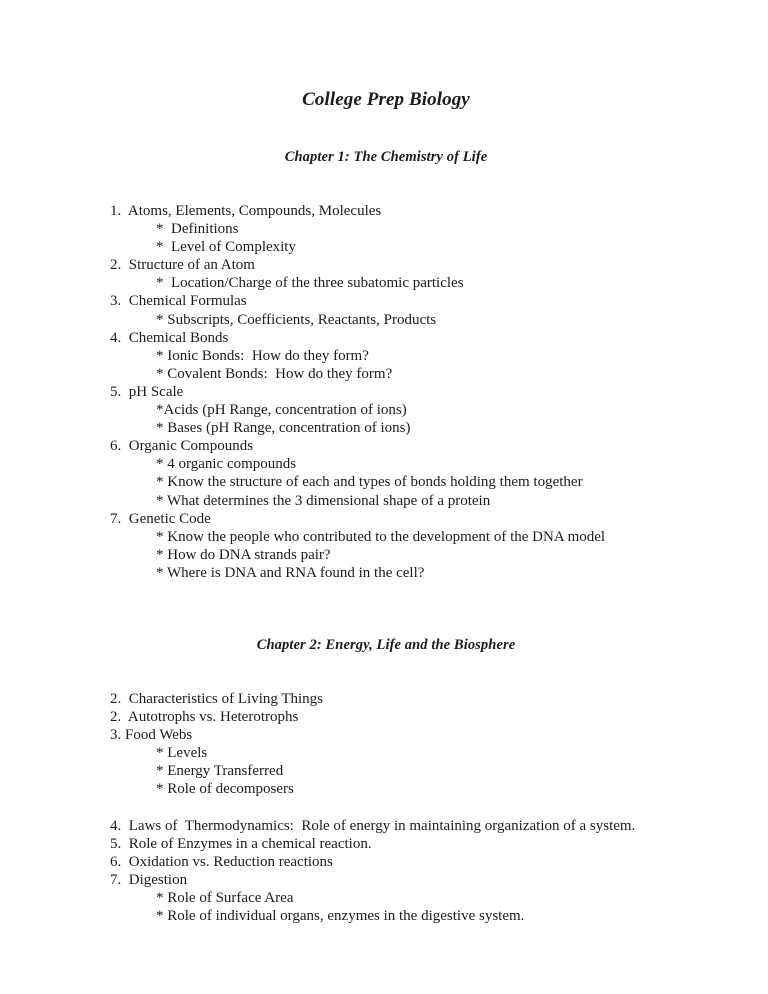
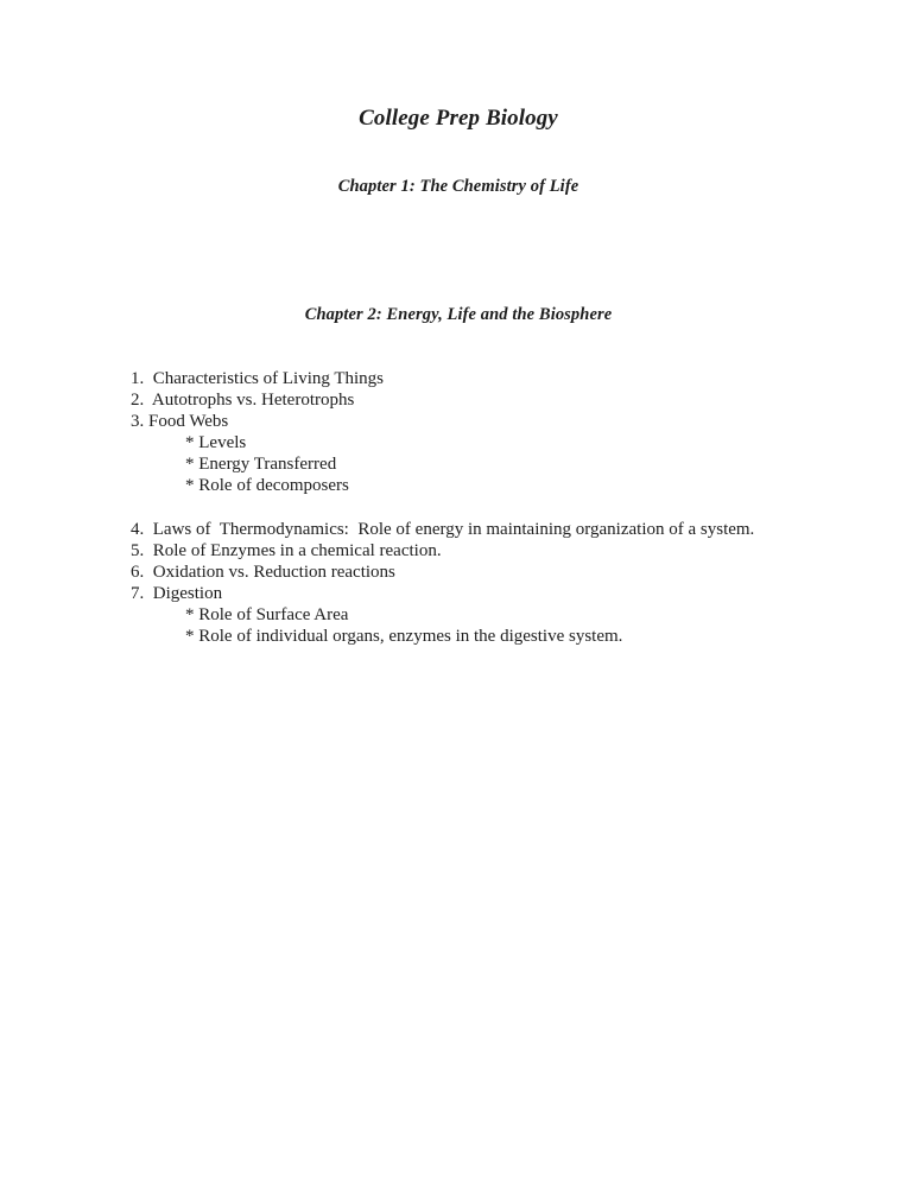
  College Prep Biology
  Chapter 1: The Chemistry of Life
- 1. Atoms, Elements, Compounds, Molecules
- * Definitions
- * Level of Complexity
- 2. Structure of an Atom
- * Location/Charge of the three subatomic particles
- 3. Chemical Formulas
- * Subscripts, Coefficients, Reactants, Products
- 4. Chemical Bonds
- * Ionic Bonds: How do they form?
- * Covalent Bonds: How do they form?
- 5. pH Scale
- *Acids (pH Range, concentration of ions)
- * Bases (pH Range, concentration of ions)
- 6. Organic Compounds
- * 4 organic compounds
- * Know the structure of each and types of bonds holding them together
- * What determines the 3 dimensional shape of a protein
- 7. Genetic Code
- * Know the people who contributed to the development of the DNA model
- * How do DNA strands pair?
- * Where is DNA and RNA found in the cell?
  Chapter 2: Energy, Life and the Biosphere
- 2. Characteristics of Living Things
+ 1. Characteristics of Living Things
  2. Autotrophs vs. Heterotrophs
  3. Food Webs
  * Levels
  * Energy Transferred
  * Role of decomposers
  4. Laws of Thermodynamics: Role of energy in maintaining organization of a system.
  5. Role of Enzymes in a chemical reaction.
  6. Oxidation vs. Reduction reactions
  7. Digestion
  * Role of Surface Area
  * Role of individual organs, enzymes in the digestive system.
